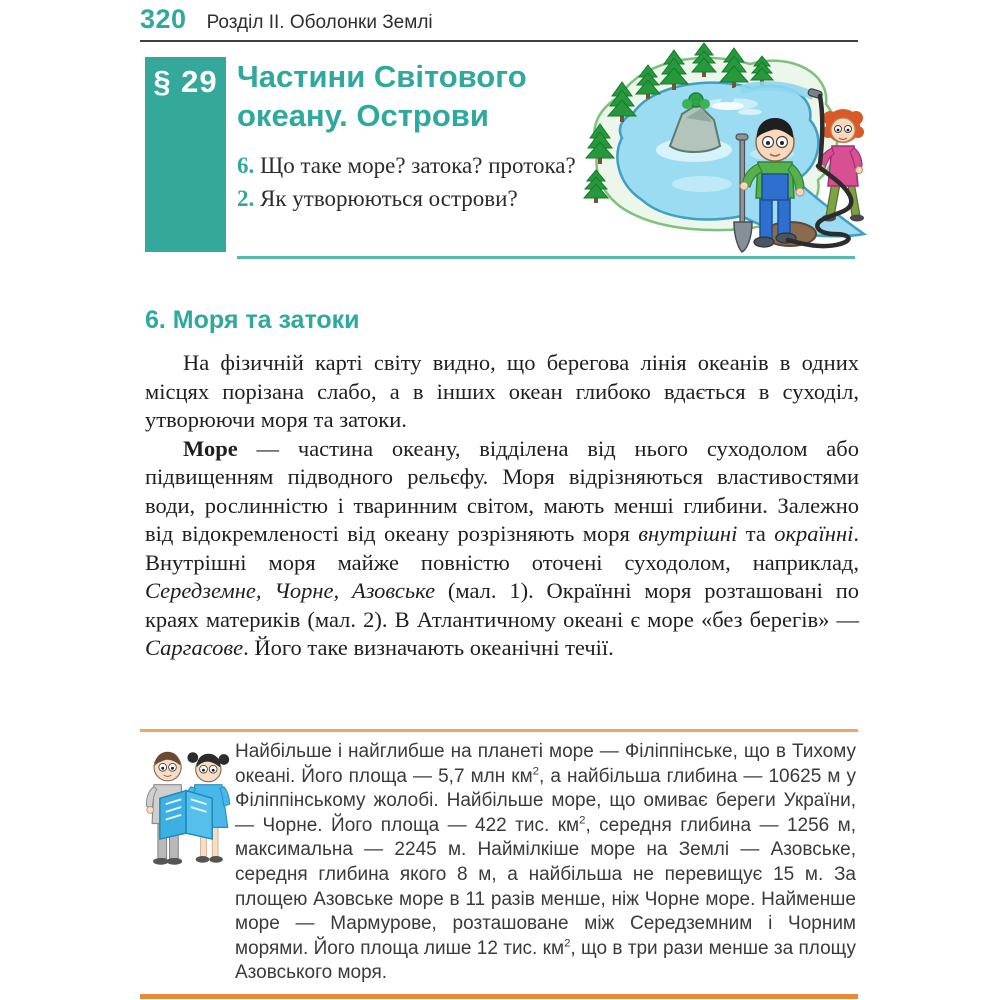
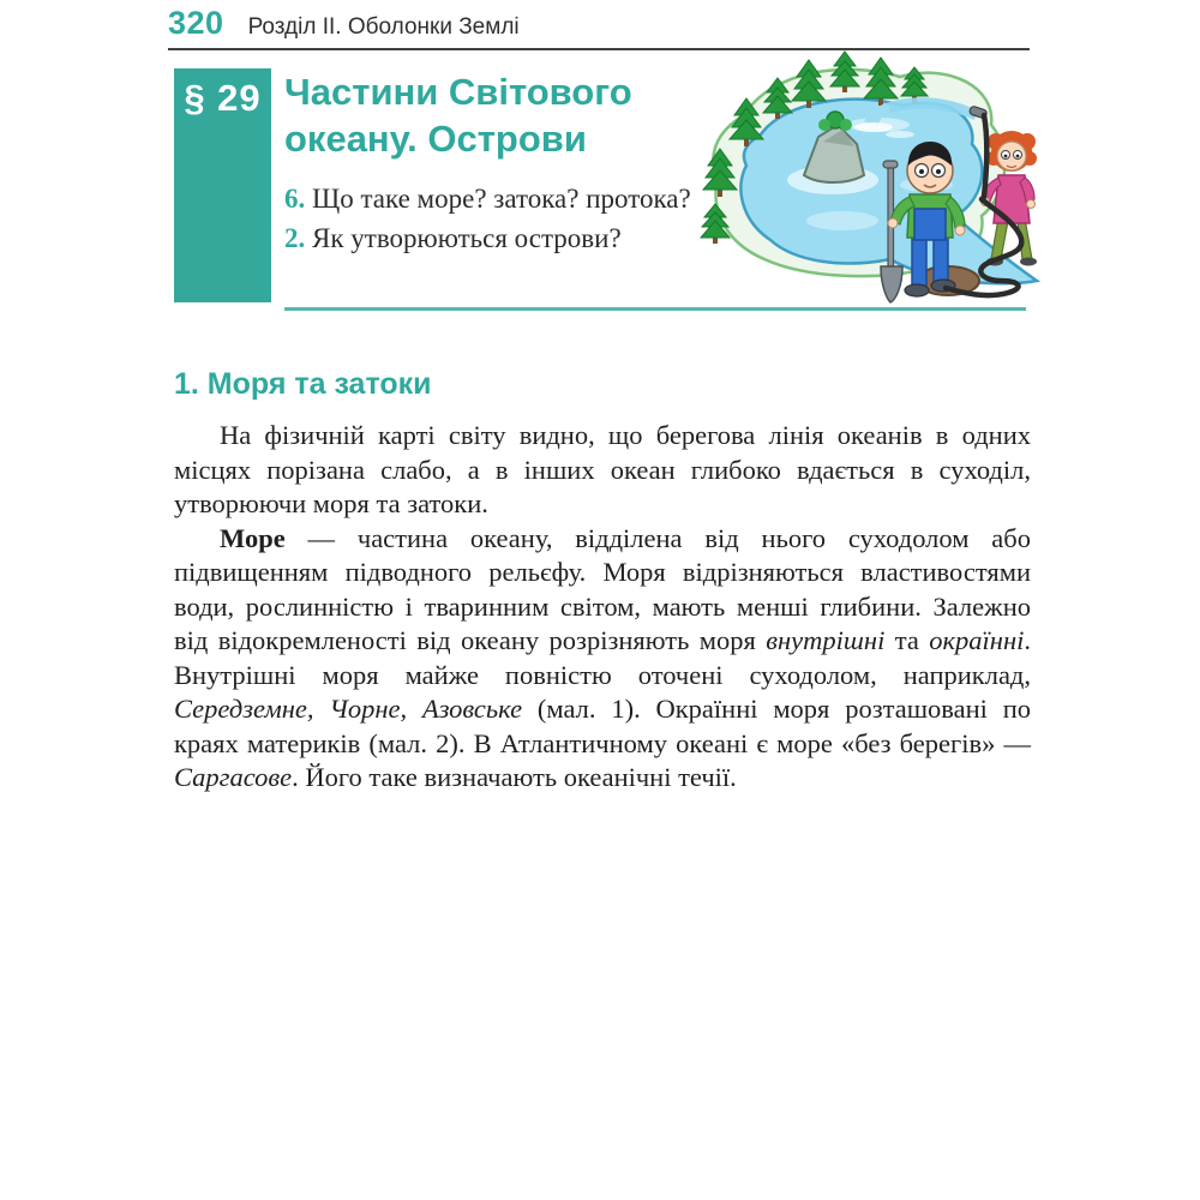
  320
  Розділ II. Оболонки Землі
  § 29
  Частини Світового океану. Острови
  6. Що таке море? затока? протока?
  2. Як утворюються острови?
- 6. Моря та затоки
+ 1. Моря та затоки
  На фізичній карті світу видно, що берегова лінія океанів в одних місцях порізана слабо, а в інших океан глибоко вдається в суходіл, утворюючи моря та затоки.
  Море — частина океану, відділена від нього суходолом або підвищенням підводного рельєфу. Моря відрізняються властивостями води, рослинністю і тваринним світом, мають менші глибини. Залежно від відокремленості від океану розрізняють моря внутрішні та окраїнні. Внутрішні моря майже повністю оточені суходолом, наприклад, Середземне, Чорне, Азовське (мал. 1). Окраїнні моря розташовані по краях материків (мал. 2). В Атлантичному океані є море «без берегів» — Саргасове. Його таке визначають океанічні течії.
- Найбільше і найглибше на планеті море — Філіппінське, що в Тихому океані. Його площа — 5,7 млн км2, а найбільша глибина — 10625 м у Філіппінському жолобі. Найбільше море, що омиває береги України, — Чорне. Його площа — 422 тис. км2, середня глибина — 1256 м, максимальна — 2245 м. Наймілкіше море на Землі — Азовське, середня глибина якого 8 м, а найбільша не перевищує 15 м. За площею Азовське море в 11 разів менше, ніж Чорне море. Найменше море — Мармурове, розташоване між Середземним і Чорним морями. Його площа лише 12 тис. км2, що в три рази менше за площу Азовського моря.
